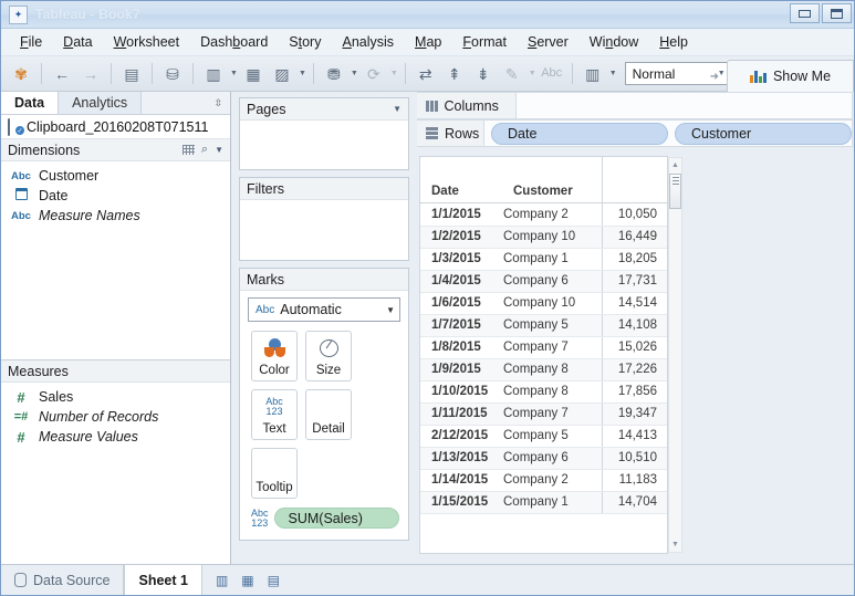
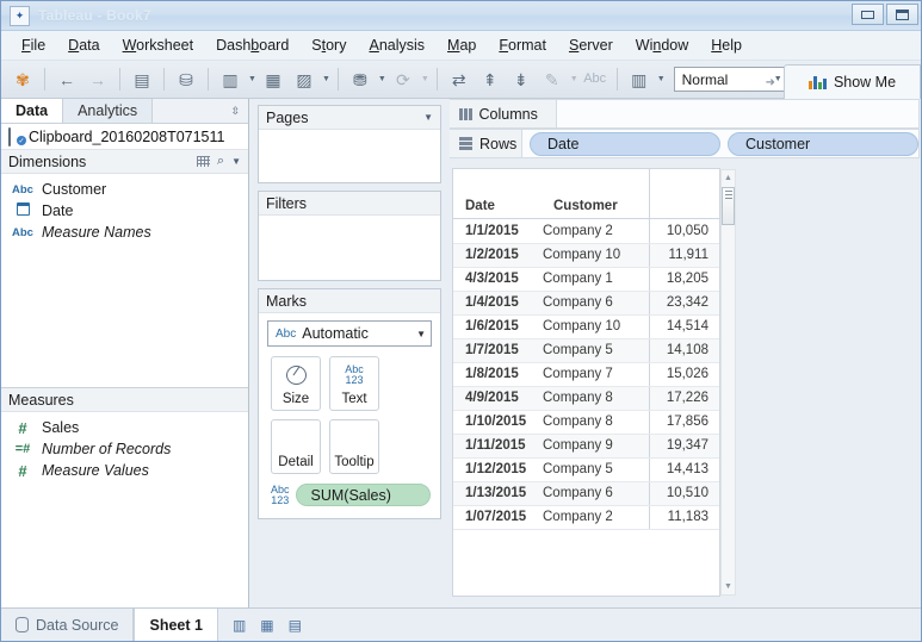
  ✦
  Tableau - Book7
  File
  Data
  Worksheet
  Dashboard
  Story
  Analysis
  Map
  Format
  Server
  Window
  Help
  ✾
  ←
  →
  ▤
  ⛁
  ▥
  ▦
  ▨
  ⛃
  ⟳
  ⇄
  ⇞
  ⇟
  ✎
  Abc
  ▥
  Normal
  ➜
  Show Me
  Data
  Analytics
  ⇳
  Clipboard_20160208T071511
  Dimensions
  ⌕
  ▼
  Abc
  Customer
  Date
  Abc
  Measure Names
  Measures
  #
  Sales
  =#
  Number of Records
  #
  Measure Values
  Pages
  ▼
  Filters
  Marks
  Abc
  Automatic
  ▼
- Color
  Size
  Abc
  123
  Text
  Detail
  Tooltip
  Abc
  123
  SUM(Sales)
  Columns
  Rows
  Date
  Customer
  Date
  Customer
  1/1/2015	Company 2	10,050
- 1/2/2015	Company 10	16,449
+ 1/2/2015	Company 10	11,911
- 1/3/2015	Company 1	18,205
+ 4/3/2015	Company 1	18,205
- 1/4/2015	Company 6	17,731
+ 1/4/2015	Company 6	23,342
  1/6/2015	Company 10	14,514
  1/7/2015	Company 5	14,108
  1/8/2015	Company 7	15,026
- 1/9/2015	Company 8	17,226
+ 4/9/2015	Company 8	17,226
  1/10/2015	Company 8	17,856
- 1/11/2015	Company 7	19,347
+ 1/11/2015	Company 9	19,347
- 2/12/2015	Company 5	14,413
+ 1/12/2015	Company 5	14,413
  1/13/2015	Company 6	10,510
- 1/14/2015	Company 2	11,183
+ 1/07/2015	Company 2	11,183
- 1/15/2015	Company 1	14,704
  Data Source
  Sheet 1
  ▥
  ▦
  ▤
